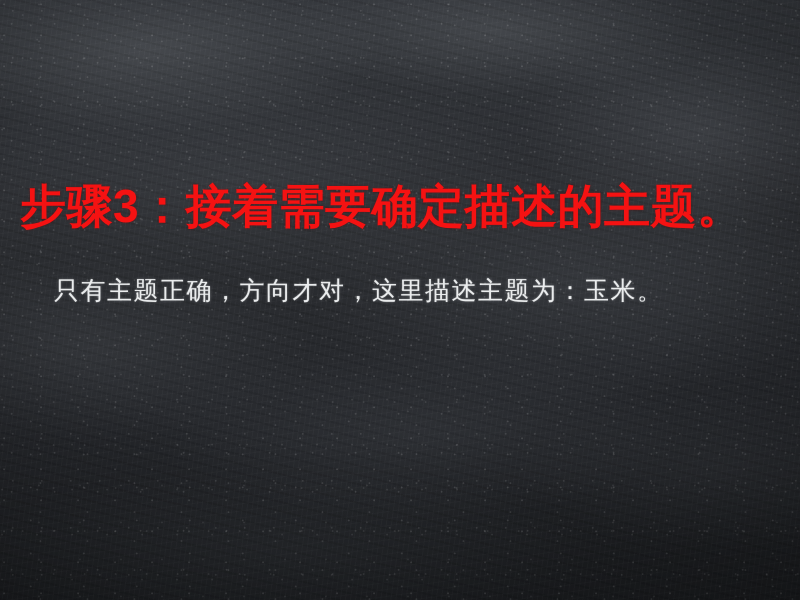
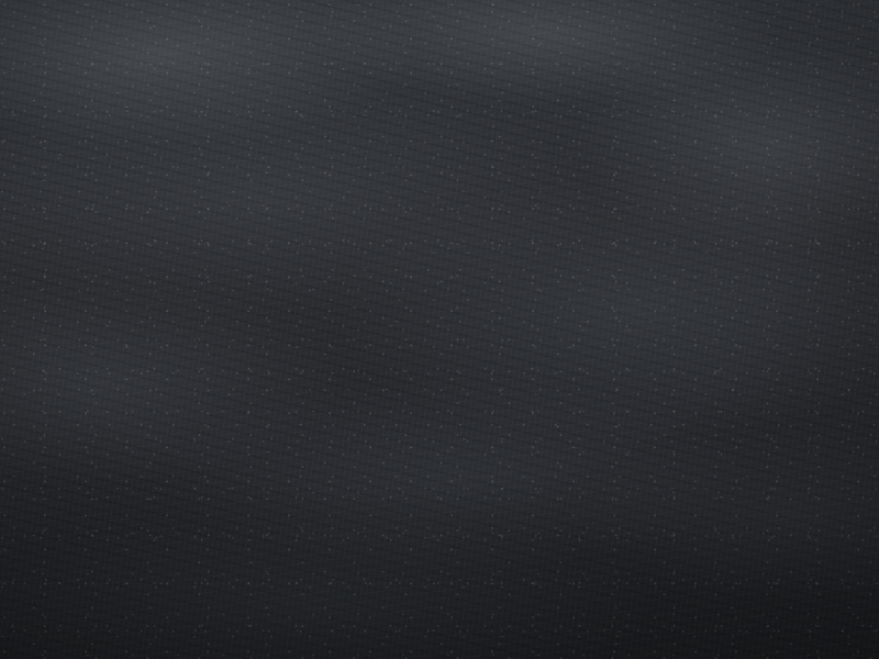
- 步骤3：接着需要确定描述的主题。
- 只有主题正确，方向才对，这里描述主题为：玉米。
